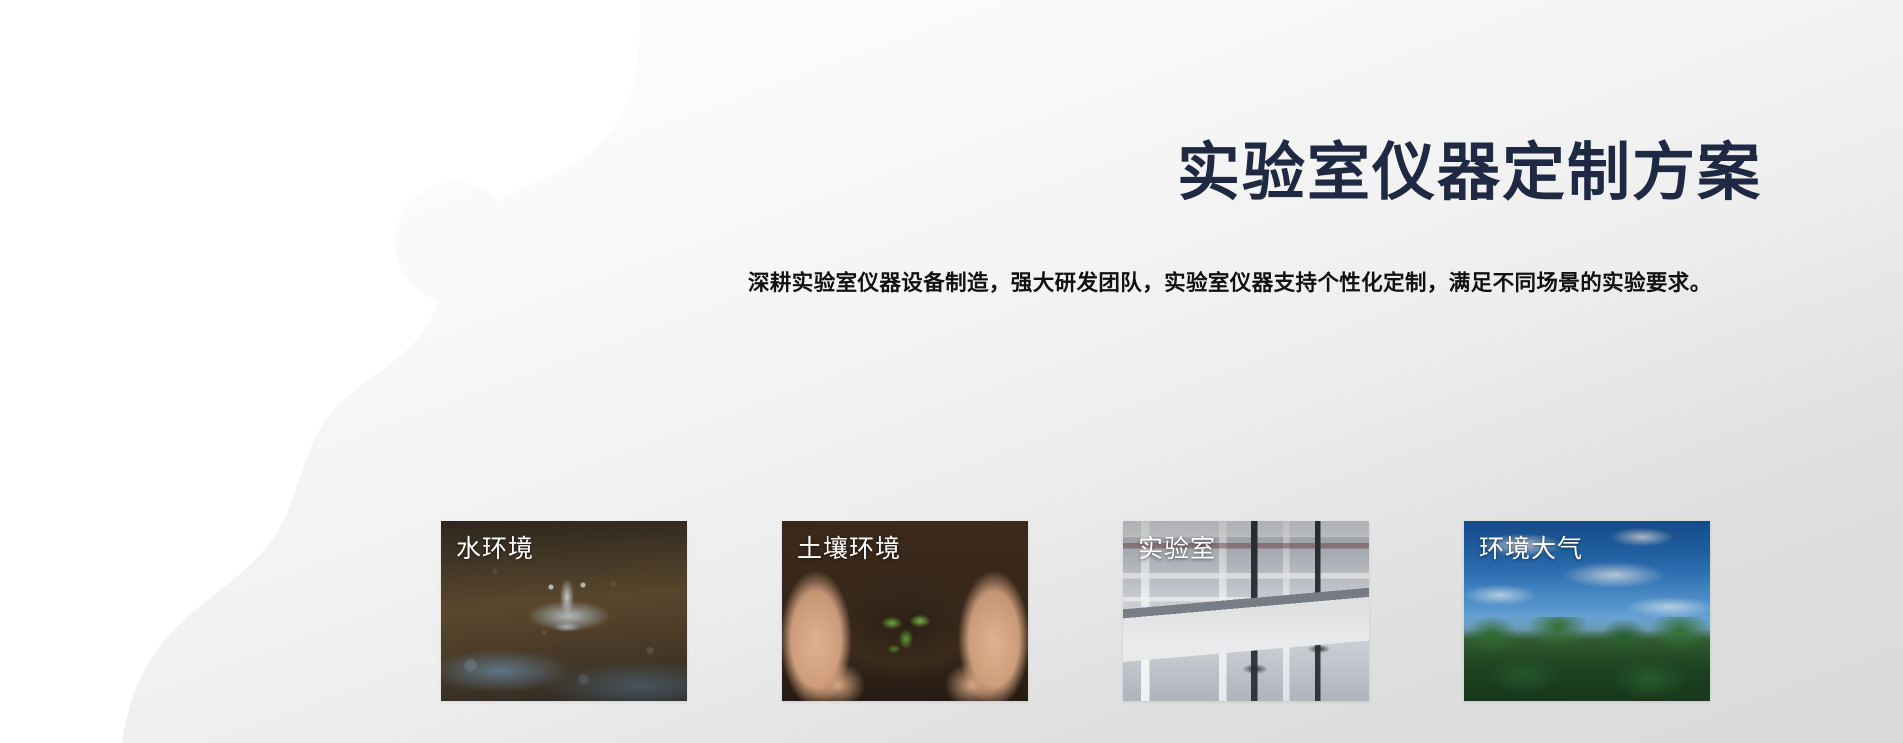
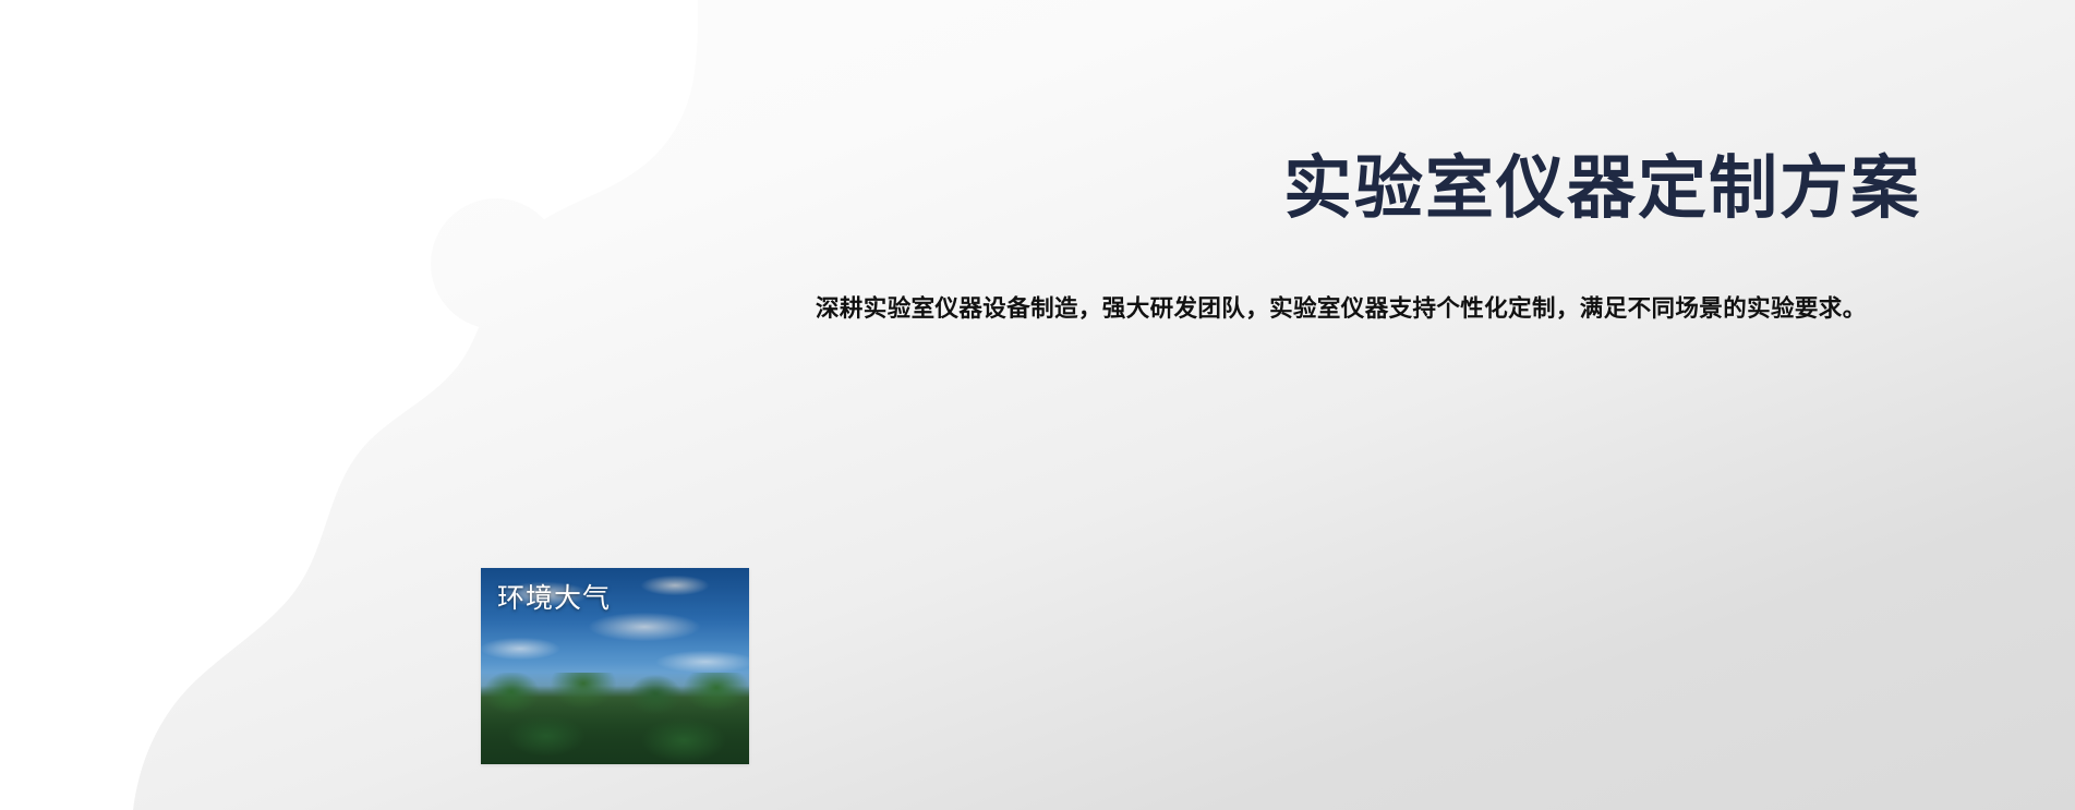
  实验室仪器定制方案
  深耕实验室仪器设备制造，强大研发团队，实验室仪器支持个性化定制，满足不同场景的实验要求。
- 水环境
- 土壤环境
- 实验室
  环境大气
